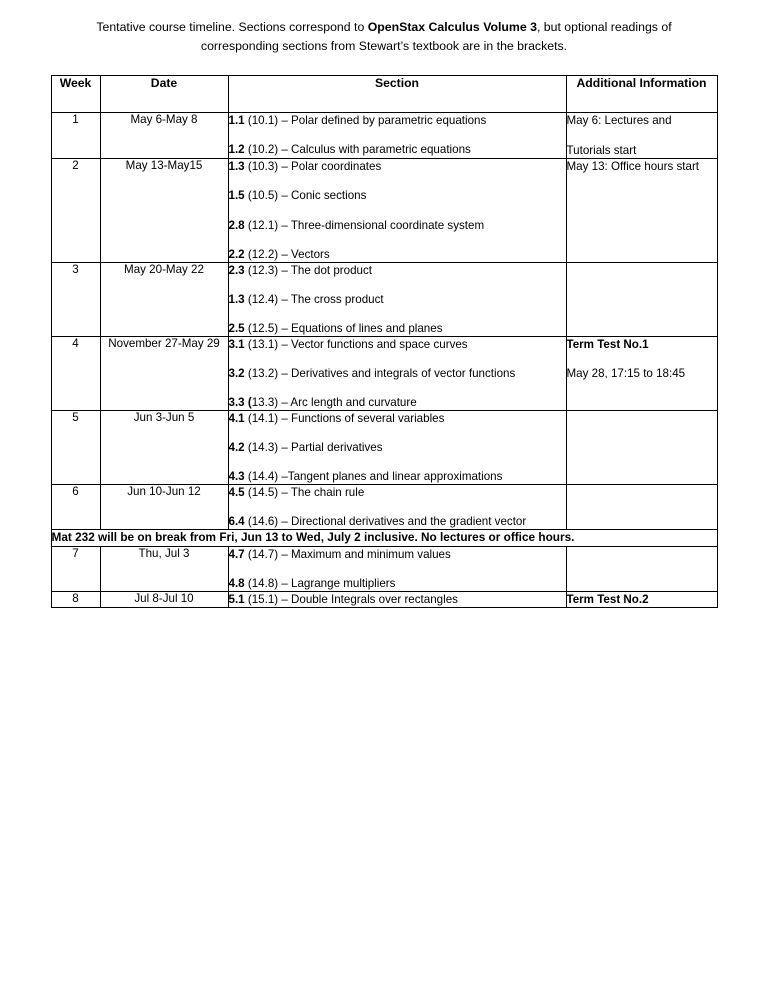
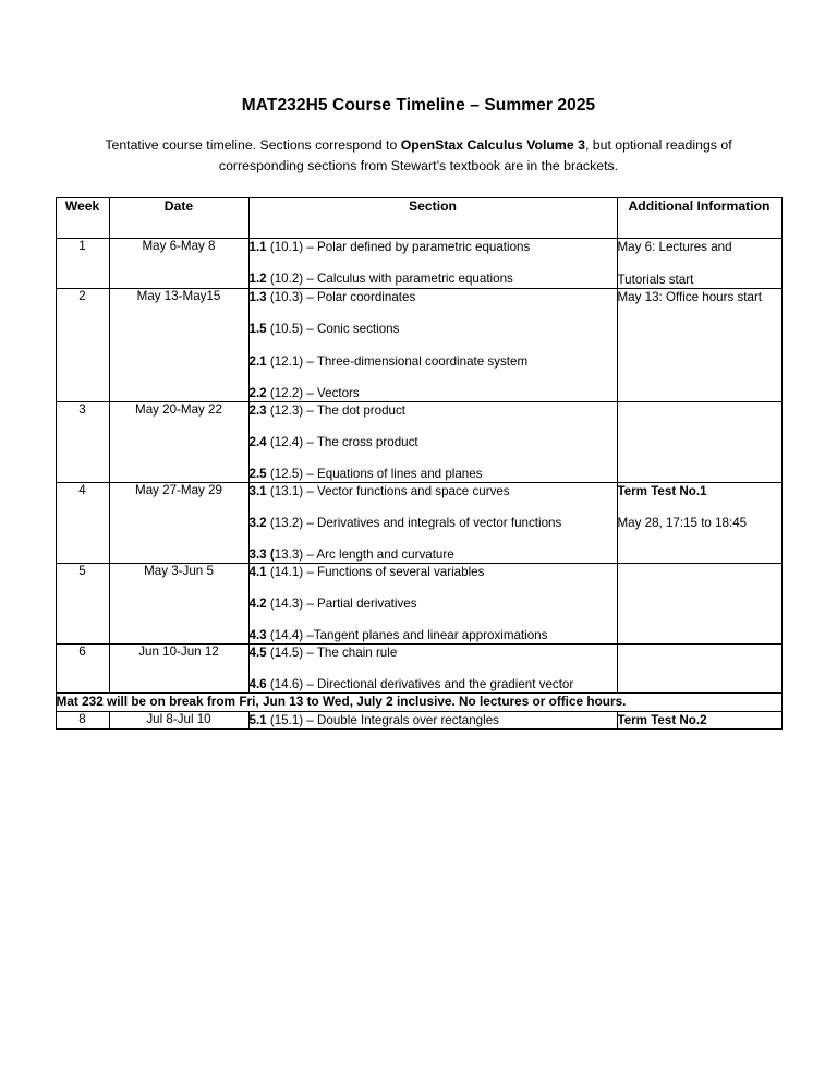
+ MAT232H5 Course Timeline – Summer 2025
  Tentative course timeline. Sections correspond to OpenStax Calculus Volume 3, but optional readings of corresponding sections from Stewart’s textbook are in the brackets.
  Week	Date	Section	Additional Information
  1	May 6-May 8	1.1 (10.1) – Polar defined by parametric equations1.2 (10.2) – Calculus with parametric equations	May 6: Lectures andTutorials start
- 2	May 13-May15	1.3 (10.3) – Polar coordinates1.5 (10.5) – Conic sections2.8 (12.1) – Three-dimensional coordinate system2.2 (12.2) – Vectors	May 13: Office hours start
+ 2	May 13-May15	1.3 (10.3) – Polar coordinates1.5 (10.5) – Conic sections2.1 (12.1) – Three-dimensional coordinate system2.2 (12.2) – Vectors	May 13: Office hours start
- 3	May 20-May 22	2.3 (12.3) – The dot product1.3 (12.4) – The cross product2.5 (12.5) – Equations of lines and planes
+ 3	May 20-May 22	2.3 (12.3) – The dot product2.4 (12.4) – The cross product2.5 (12.5) – Equations of lines and planes
- 4	November 27-May 29	3.1 (13.1) – Vector functions and space curves3.2 (13.2) – Derivatives and integrals of vector functions3.3 (13.3) – Arc length and curvature	Term Test No.1May 28, 17:15 to 18:45
+ 4	May 27-May 29	3.1 (13.1) – Vector functions and space curves3.2 (13.2) – Derivatives and integrals of vector functions3.3 (13.3) – Arc length and curvature	Term Test No.1May 28, 17:15 to 18:45
- 5	Jun 3-Jun 5	4.1 (14.1) – Functions of several variables4.2 (14.3) – Partial derivatives4.3 (14.4) –Tangent planes and linear approximations
+ 5	May 3-Jun 5	4.1 (14.1) – Functions of several variables4.2 (14.3) – Partial derivatives4.3 (14.4) –Tangent planes and linear approximations
- 6	Jun 10-Jun 12	4.5 (14.5) – The chain rule6.4 (14.6) – Directional derivatives and the gradient vector
+ 6	Jun 10-Jun 12	4.5 (14.5) – The chain rule4.6 (14.6) – Directional derivatives and the gradient vector
  Mat 232 will be on break from Fri, Jun 13 to Wed, July 2 inclusive. No lectures or office hours.
- 7	Thu, Jul 3	4.7 (14.7) – Maximum and minimum values4.8 (14.8) – Lagrange multipliers
  8	Jul 8-Jul 10	5.1 (15.1) – Double Integrals over rectangles	Term Test No.2
